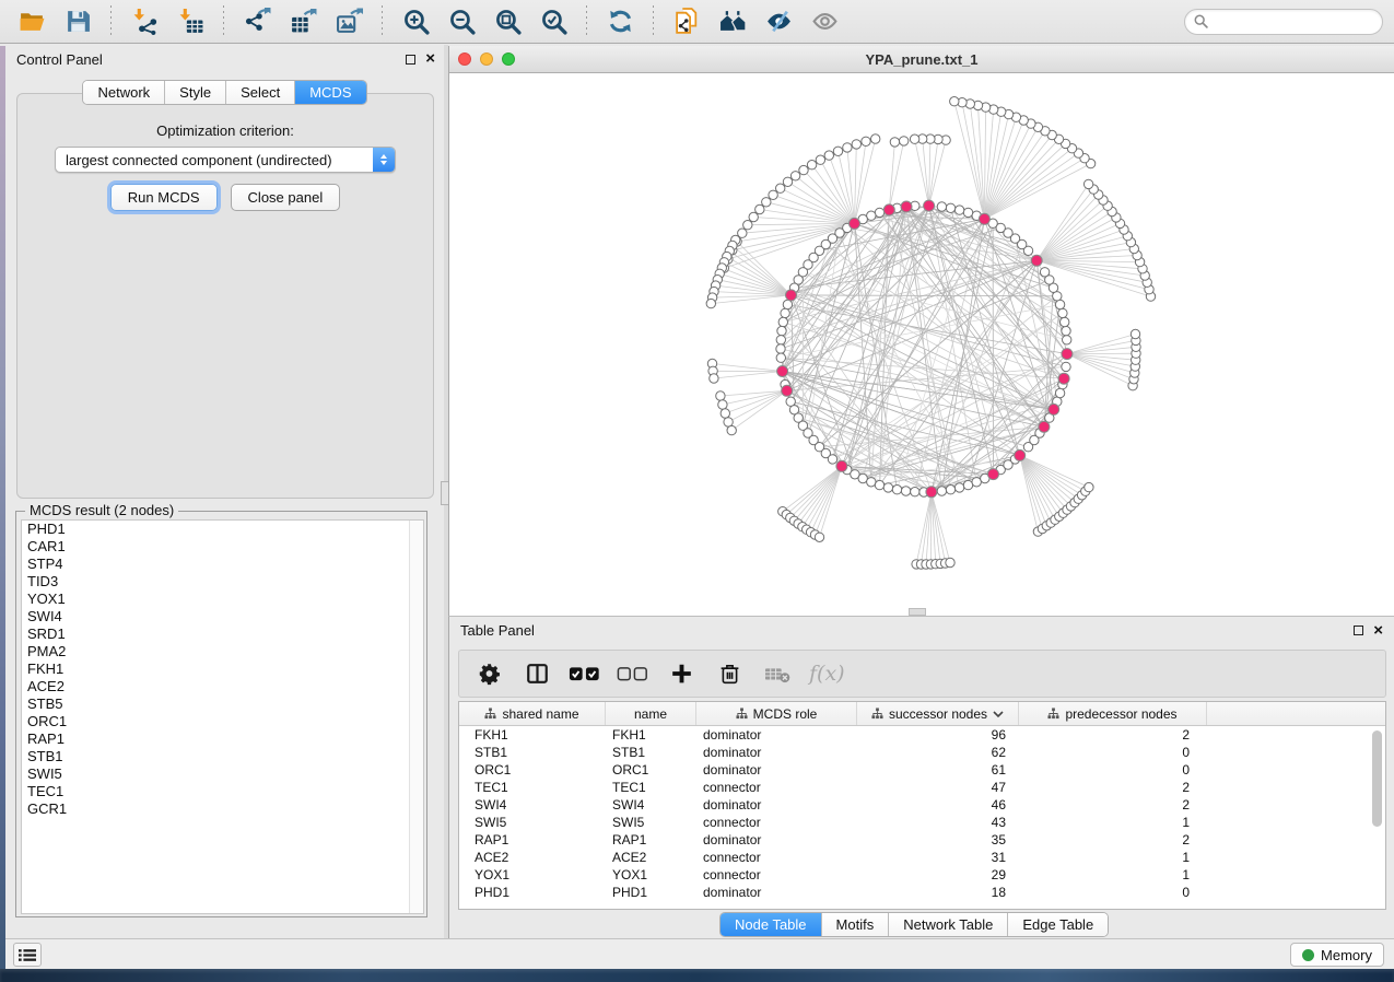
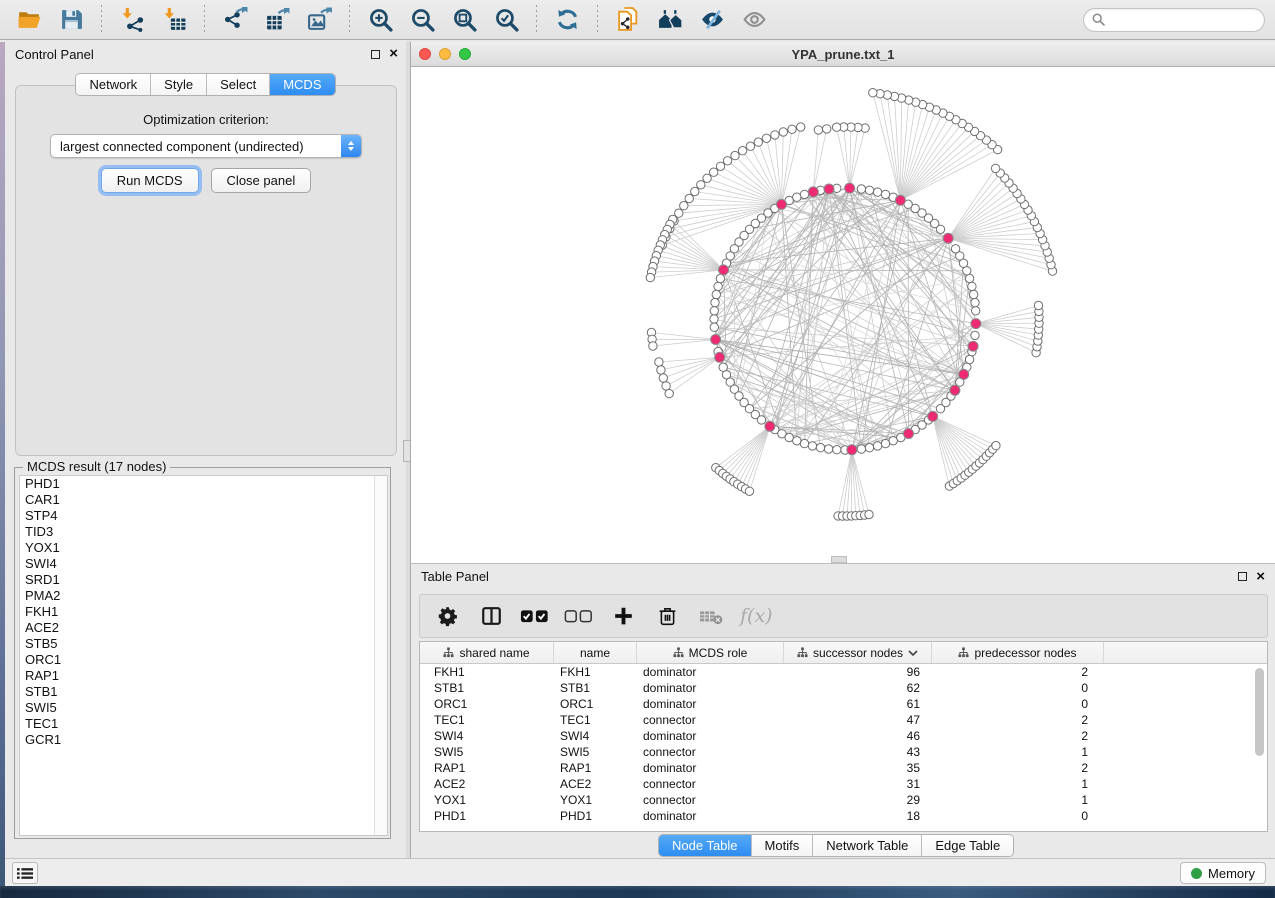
  Control Panel
  ×
  Network
  Style
  Select
  MCDS
  Optimization criterion:
  largest connected component (undirected)
  Run MCDS
  Close panel
- MCDS result (2 nodes)
+ MCDS result (17 nodes)
  PHD1
  CAR1
  STP4
  TID3
  YOX1
  SWI4
  SRD1
  PMA2
  FKH1
  ACE2
  STB5
  ORC1
  RAP1
  STB1
  SWI5
  TEC1
  GCR1
  YPA_prune.txt_1
  Table Panel
  ×
  f(x)
  shared name
  name
  MCDS role
  successor nodes
  predecessor nodes
  FKH1
  FKH1
  dominator
  96
  2
  STB1
  STB1
  dominator
  62
  0
  ORC1
  ORC1
  dominator
  61
  0
  TEC1
  TEC1
  connector
  47
  2
  SWI4
  SWI4
  dominator
  46
  2
  SWI5
  SWI5
  connector
  43
  1
  RAP1
  RAP1
  dominator
  35
  2
  ACE2
  ACE2
  connector
  31
  1
  YOX1
  YOX1
  connector
  29
  1
  PHD1
  PHD1
  dominator
  18
  0
  Node Table
  Motifs
  Network Table
  Edge Table
  Memory
